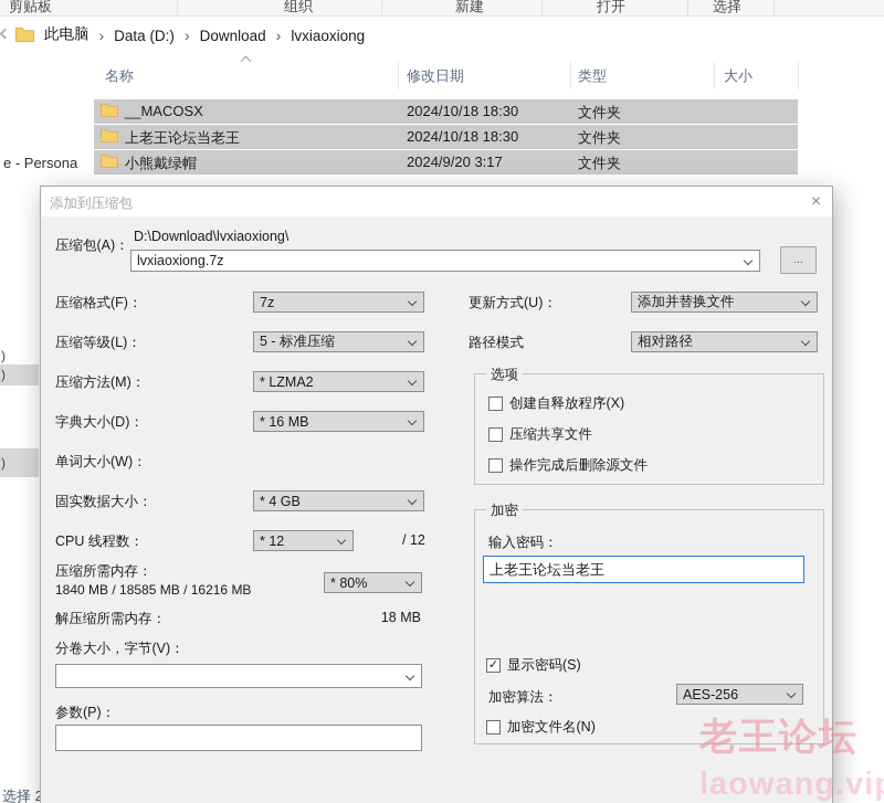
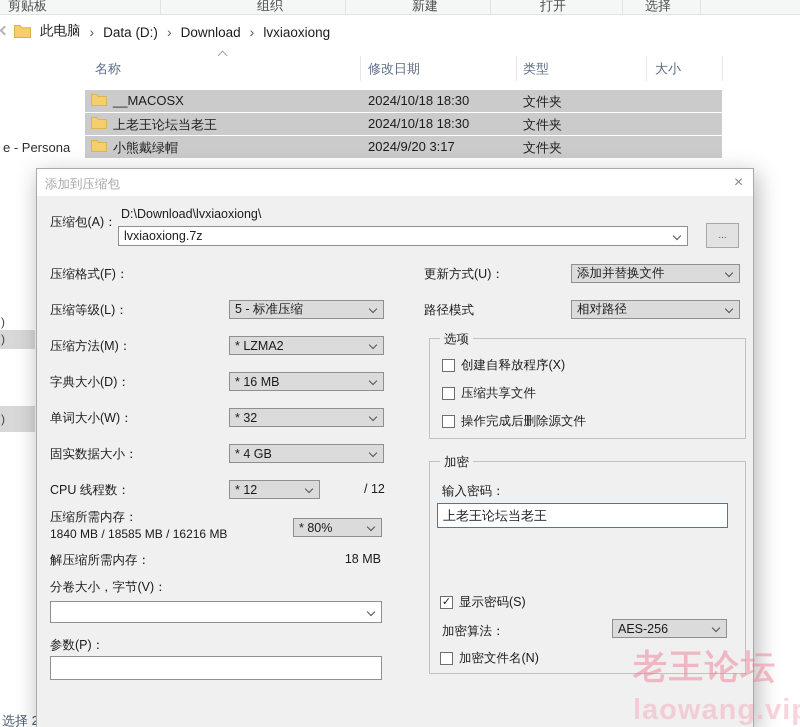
  剪贴板
  组织
  新建
  打开
  选择
  此电脑
  ›
  Data (D:)
  ›
  Download
  ›
  lvxiaoxiong
  名称
  修改日期
  类型
  大小
  __MACOSX
  2024/10/18 18:30
  文件夹
  上老王论坛当老王
  2024/10/18 18:30
  文件夹
  小熊戴绿帽
  2024/9/20 3:17
  文件夹
  e - Persona
  )
  )
  )
  添加到压缩包
  ×
  压缩包(A)：
  D:\Download\lvxiaoxiong\
  lvxiaoxiong.7z
  ...
  压缩格式(F)：
- 7z
  压缩等级(L)：
  5 - 标准压缩
  压缩方法(M)：
  * LZMA2
  字典大小(D)：
  * 16 MB
  单词大小(W)：
+ * 32
  固实数据大小：
  * 4 GB
  CPU 线程数：
  * 12
  / 12
  压缩所需内存：
  1840 MB / 18585 MB / 16216 MB
  * 80%
  解压缩所需内存：
  18 MB
  分卷大小，字节(V)：
  参数(P)：
  更新方式(U)：
  添加并替换文件
  路径模式
  相对路径
  选项
  创建自释放程序(X)
  压缩共享文件
  操作完成后删除源文件
  加密
  输入密码：
  上老王论坛当老王
  ✓
  显示密码(S)
  加密算法：
  AES-256
  加密文件名(N)
  老王论坛
  laowang.vi
